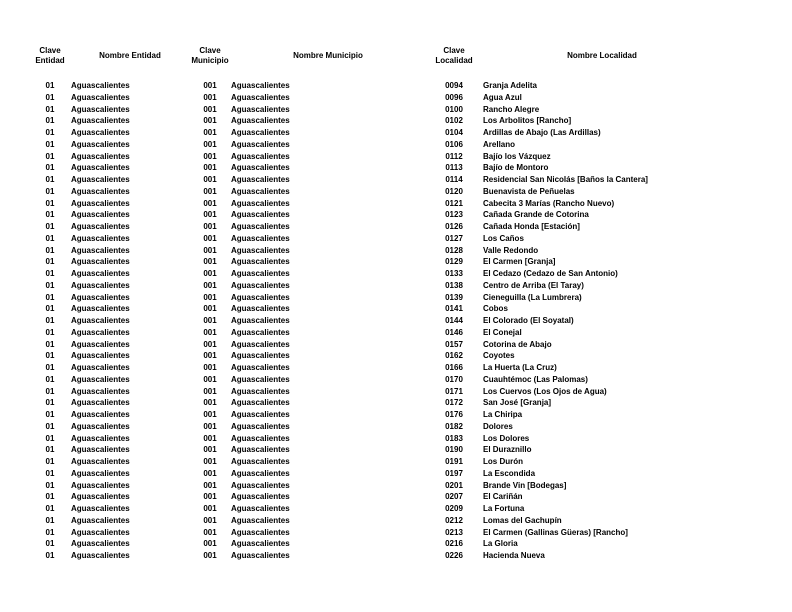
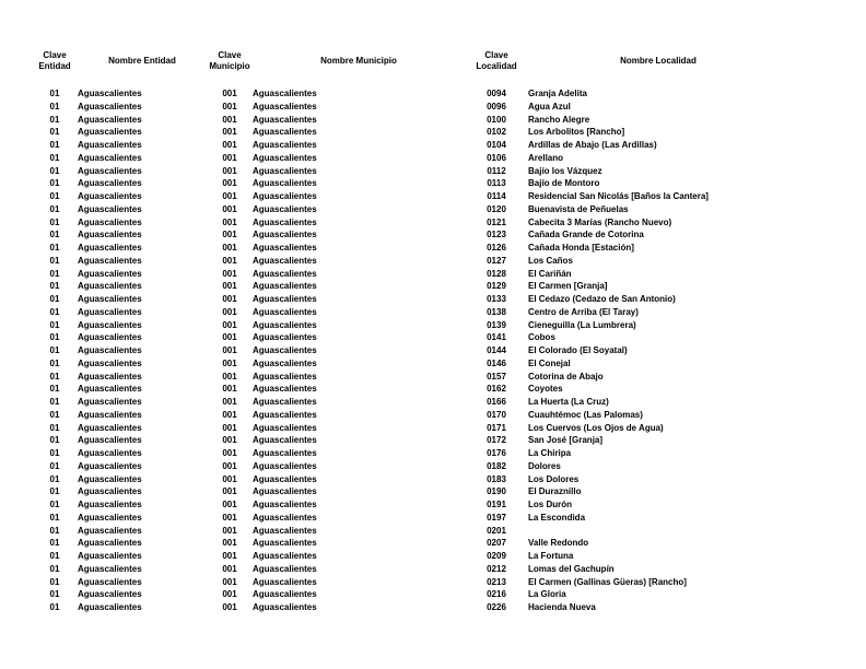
  Clave Entidad
  Nombre Entidad
  Clave Municipio
  Nombre Municipio
  Clave Localidad
  Nombre Localidad
  01
  Aguascalientes
  001
  Aguascalientes
  0094
  Granja Adelita
  01
  Aguascalientes
  001
  Aguascalientes
  0096
  Agua Azul
  01
  Aguascalientes
  001
  Aguascalientes
  0100
  Rancho Alegre
  01
  Aguascalientes
  001
  Aguascalientes
  0102
  Los Arbolitos [Rancho]
  01
  Aguascalientes
  001
  Aguascalientes
  0104
  Ardillas de Abajo (Las Ardillas)
  01
  Aguascalientes
  001
  Aguascalientes
  0106
  Arellano
  01
  Aguascalientes
  001
  Aguascalientes
  0112
  Bajío los Vázquez
  01
  Aguascalientes
  001
  Aguascalientes
  0113
  Bajío de Montoro
  01
  Aguascalientes
  001
  Aguascalientes
  0114
  Residencial San Nicolás [Baños la Cantera]
  01
  Aguascalientes
  001
  Aguascalientes
  0120
  Buenavista de Peñuelas
  01
  Aguascalientes
  001
  Aguascalientes
  0121
  Cabecita 3 Marías (Rancho Nuevo)
  01
  Aguascalientes
  001
  Aguascalientes
  0123
  Cañada Grande de Cotorina
  01
  Aguascalientes
  001
  Aguascalientes
  0126
  Cañada Honda [Estación]
  01
  Aguascalientes
  001
  Aguascalientes
  0127
  Los Caños
  01
  Aguascalientes
  001
  Aguascalientes
  0128
- Valle Redondo
+ El Cariñán
  01
  Aguascalientes
  001
  Aguascalientes
  0129
  El Carmen [Granja]
  01
  Aguascalientes
  001
  Aguascalientes
  0133
  El Cedazo (Cedazo de San Antonio)
  01
  Aguascalientes
  001
  Aguascalientes
  0138
  Centro de Arriba (El Taray)
  01
  Aguascalientes
  001
  Aguascalientes
  0139
  Cieneguilla (La Lumbrera)
  01
  Aguascalientes
  001
  Aguascalientes
  0141
  Cobos
  01
  Aguascalientes
  001
  Aguascalientes
  0144
  El Colorado (El Soyatal)
  01
  Aguascalientes
  001
  Aguascalientes
  0146
  El Conejal
  01
  Aguascalientes
  001
  Aguascalientes
  0157
  Cotorina de Abajo
  01
  Aguascalientes
  001
  Aguascalientes
  0162
  Coyotes
  01
  Aguascalientes
  001
  Aguascalientes
  0166
  La Huerta (La Cruz)
  01
  Aguascalientes
  001
  Aguascalientes
  0170
  Cuauhtémoc (Las Palomas)
  01
  Aguascalientes
  001
  Aguascalientes
  0171
  Los Cuervos (Los Ojos de Agua)
  01
  Aguascalientes
  001
  Aguascalientes
  0172
  San José [Granja]
  01
  Aguascalientes
  001
  Aguascalientes
  0176
  La Chiripa
  01
  Aguascalientes
  001
  Aguascalientes
  0182
  Dolores
  01
  Aguascalientes
  001
  Aguascalientes
  0183
  Los Dolores
  01
  Aguascalientes
  001
  Aguascalientes
  0190
  El Duraznillo
  01
  Aguascalientes
  001
  Aguascalientes
  0191
  Los Durón
  01
  Aguascalientes
  001
  Aguascalientes
  0197
  La Escondida
  01
  Aguascalientes
  001
  Aguascalientes
  0201
- Brande Vin [Bodegas]
  01
  Aguascalientes
  001
  Aguascalientes
  0207
- El Cariñán
+ Valle Redondo
  01
  Aguascalientes
  001
  Aguascalientes
  0209
  La Fortuna
  01
  Aguascalientes
  001
  Aguascalientes
  0212
  Lomas del Gachupín
  01
  Aguascalientes
  001
  Aguascalientes
  0213
  El Carmen (Gallinas Güeras) [Rancho]
  01
  Aguascalientes
  001
  Aguascalientes
  0216
  La Gloria
  01
  Aguascalientes
  001
  Aguascalientes
  0226
  Hacienda Nueva
